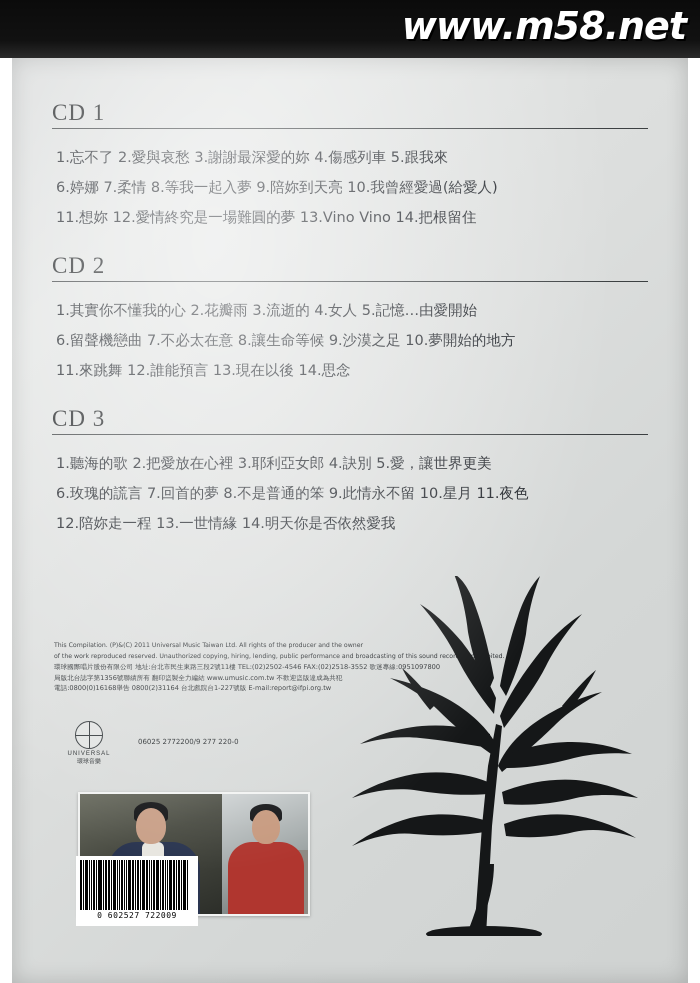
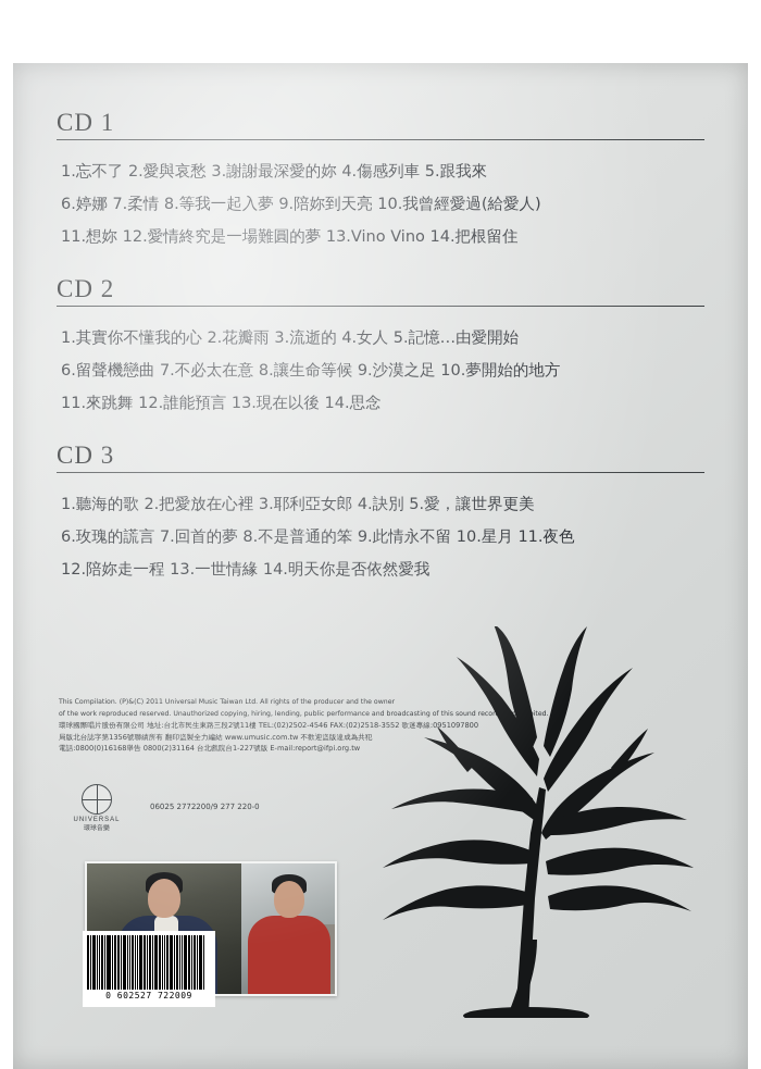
- www.m58.net
